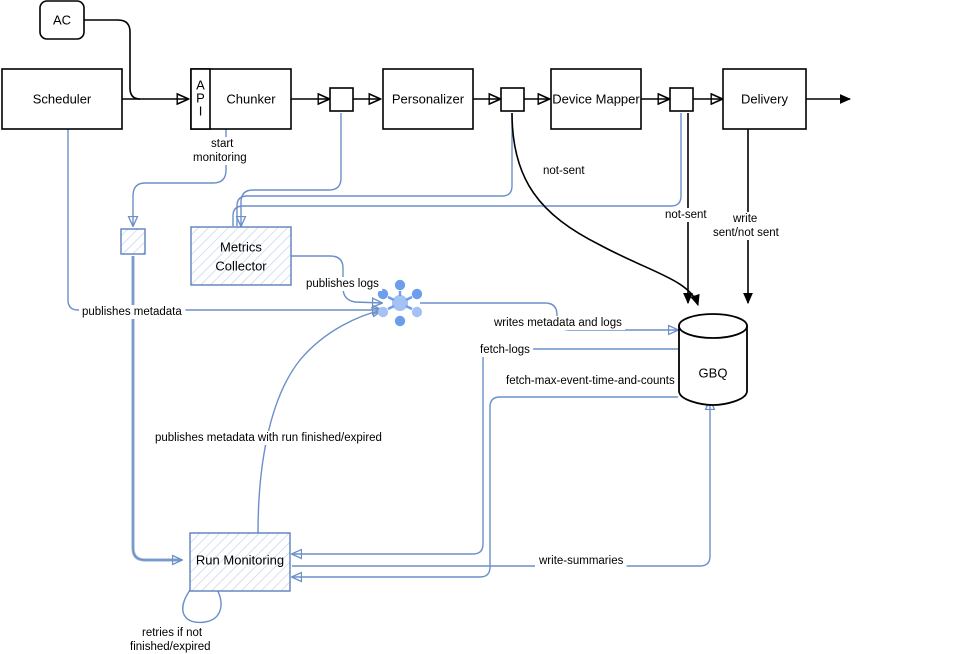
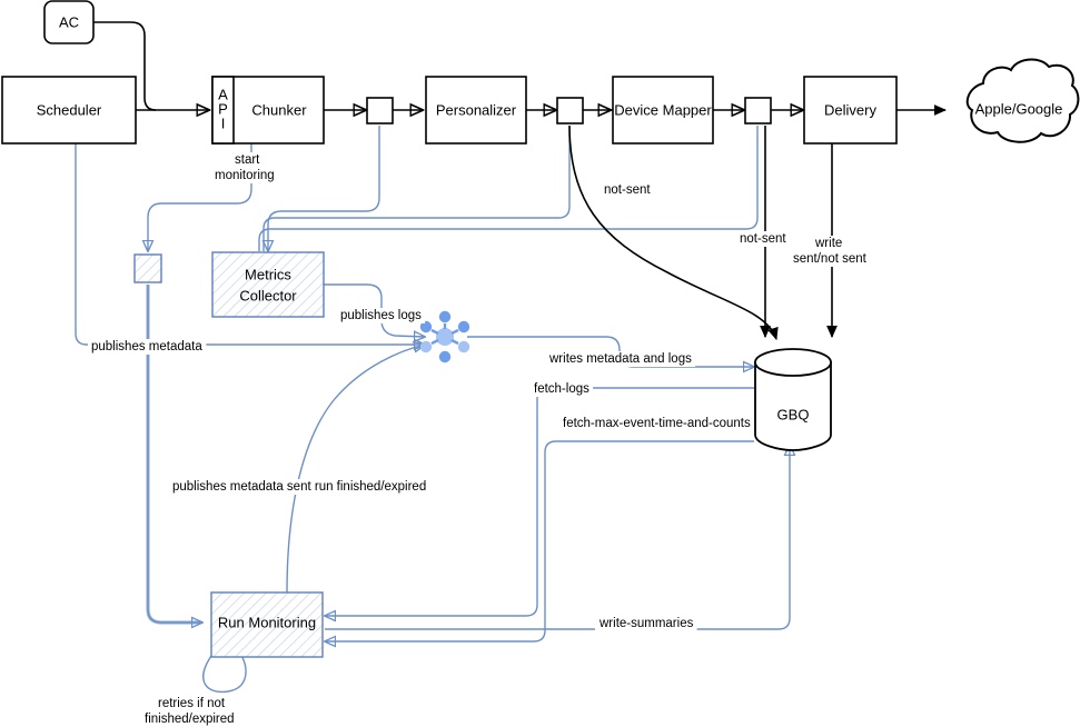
  AC
  Scheduler
  A
  P
  I
  Chunker
  Personalizer
  Device Mapper
  Delivery
+ Apple/Google
  Metrics
  Collector
  Run Monitoring
  GBQ
  start
  monitoring
  not-sent
  not-sent
  write
  sent/not sent
  publishes logs
  publishes metadata
  writes metadata and logs
  fetch-logs
  fetch-max-event-time-and-counts
- publishes metadata with run finished/expired
+ publishes metadata sent run finished/expired
  write-summaries
  retries if not
  finished/expired
